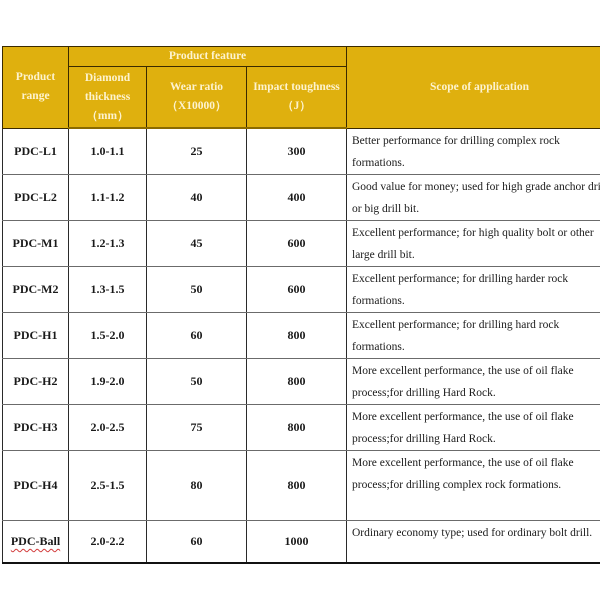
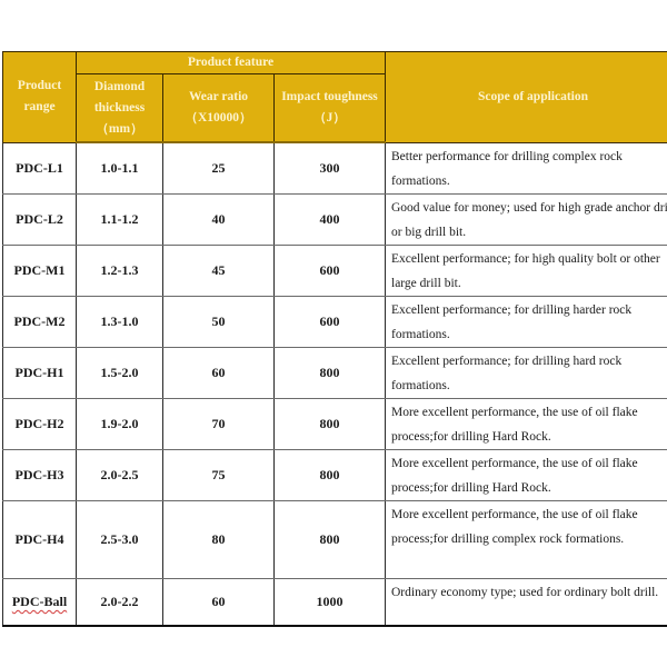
  Product range	Product feature	Scope of application
  Diamond thickness （mm）	Wear ratio （X10000）	Impact toughness（J）
  PDC-L1	1.0-1.1	25	300	Better performance for drilling complex rock formations.
  PDC-L2	1.1-1.2	40	400	Good value for money; used for high grade anchor dri or big drill bit.
  PDC-M1	1.2-1.3	45	600	Excellent performance; for high quality bolt or other large drill bit.
- PDC-M2	1.3-1.5	50	600	Excellent performance; for drilling harder rock formations.
+ PDC-M2	1.3-1.0	50	600	Excellent performance; for drilling harder rock formations.
  PDC-H1	1.5-2.0	60	800	Excellent performance; for drilling hard rock formations.
- PDC-H2	1.9-2.0	50	800	More excellent performance, the use of oil flake process;for drilling Hard Rock.
+ PDC-H2	1.9-2.0	70	800	More excellent performance, the use of oil flake process;for drilling Hard Rock.
  PDC-H3	2.0-2.5	75	800	More excellent performance, the use of oil flake process;for drilling Hard Rock.
- PDC-H4	2.5-1.5	80	800	More excellent performance, the use of oil flake process;for drilling complex rock formations.
+ PDC-H4	2.5-3.0	80	800	More excellent performance, the use of oil flake process;for drilling complex rock formations.
  PDC-Ball	2.0-2.2	60	1000	Ordinary economy type; used for ordinary bolt drill.
